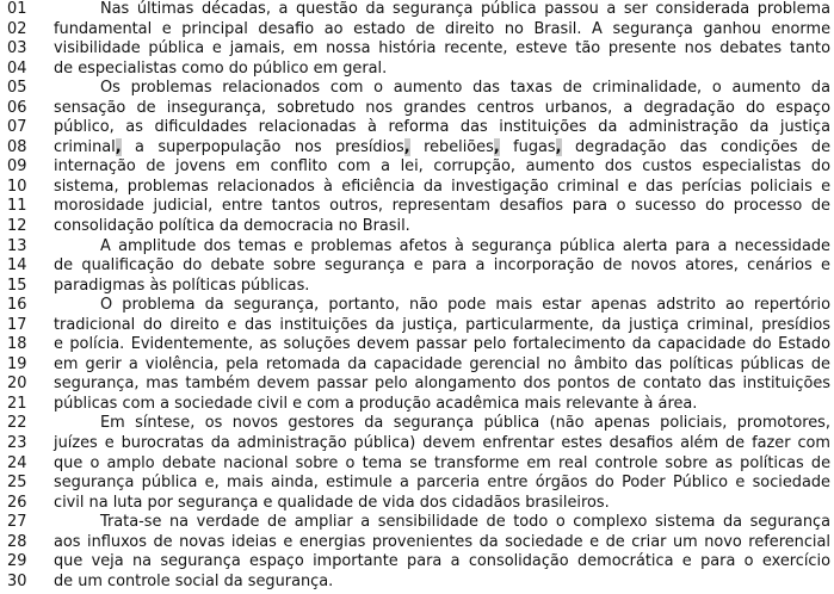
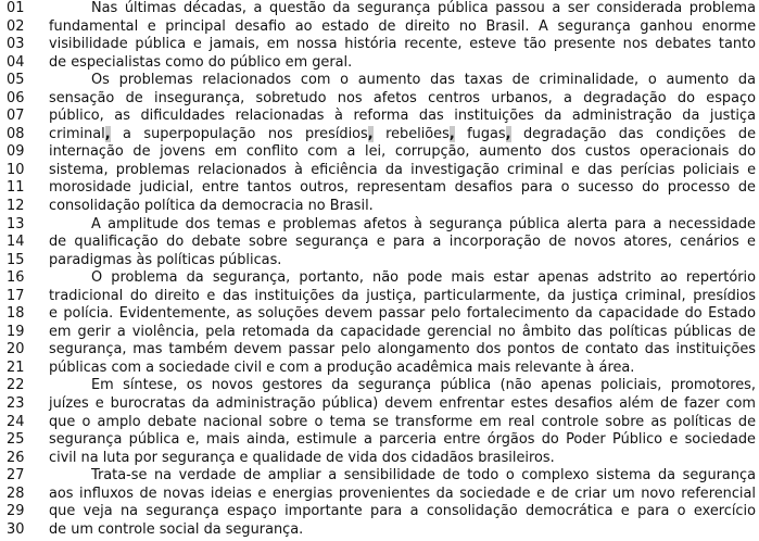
  01
  Nas últimas décadas, a questão da segurança pública passou a ser considerada problema
  02
  fundamental e principal desafio ao estado de direito no Brasil. A segurança ganhou enorme
  03
  visibilidade pública e jamais, em nossa história recente, esteve tão presente nos debates tanto
  04
  de especialistas como do público em geral.
  05
  Os problemas relacionados com o aumento das taxas de criminalidade, o aumento da
  06
- sensação de insegurança, sobretudo nos grandes centros urbanos, a degradação do espaço
+ sensação de insegurança, sobretudo nos afetos centros urbanos, a degradação do espaço
  07
  público, as dificuldades relacionadas à reforma das instituições da administração da justiça
  08
  criminal, a superpopulação nos presídios, rebeliões, fugas, degradação das condições de
  09
- internação de jovens em conflito com a lei, corrupção, aumento dos custos especialistas do
+ internação de jovens em conflito com a lei, corrupção, aumento dos custos operacionais do
  10
  sistema, problemas relacionados à eficiência da investigação criminal e das perícias policiais e
  11
  morosidade judicial, entre tantos outros, representam desafios para o sucesso do processo de
  12
  consolidação política da democracia no Brasil.
  13
  A amplitude dos temas e problemas afetos à segurança pública alerta para a necessidade
  14
  de qualificação do debate sobre segurança e para a incorporação de novos atores, cenários e
  15
  paradigmas às políticas públicas.
  16
  O problema da segurança, portanto, não pode mais estar apenas adstrito ao repertório
  17
  tradicional do direito e das instituições da justiça, particularmente, da justiça criminal, presídios
  18
  e polícia. Evidentemente, as soluções devem passar pelo fortalecimento da capacidade do Estado
  19
  em gerir a violência, pela retomada da capacidade gerencial no âmbito das políticas públicas de
  20
  segurança, mas também devem passar pelo alongamento dos pontos de contato das instituições
  21
  públicas com a sociedade civil e com a produção acadêmica mais relevante à área.
  22
  Em síntese, os novos gestores da segurança pública (não apenas policiais, promotores,
  23
  juízes e burocratas da administração pública) devem enfrentar estes desafios além de fazer com
  24
  que o amplo debate nacional sobre o tema se transforme em real controle sobre as políticas de
  25
  segurança pública e, mais ainda, estimule a parceria entre órgãos do Poder Público e sociedade
  26
  civil na luta por segurança e qualidade de vida dos cidadãos brasileiros.
  27
  Trata-se na verdade de ampliar a sensibilidade de todo o complexo sistema da segurança
  28
  aos influxos de novas ideias e energias provenientes da sociedade e de criar um novo referencial
  29
  que veja na segurança espaço importante para a consolidação democrática e para o exercício
  30
  de um controle social da segurança.
